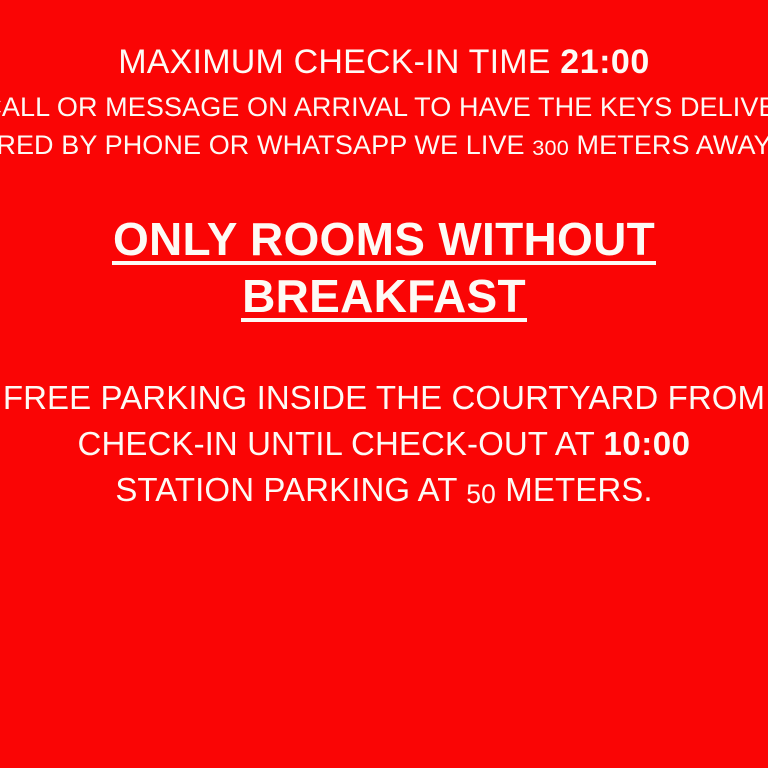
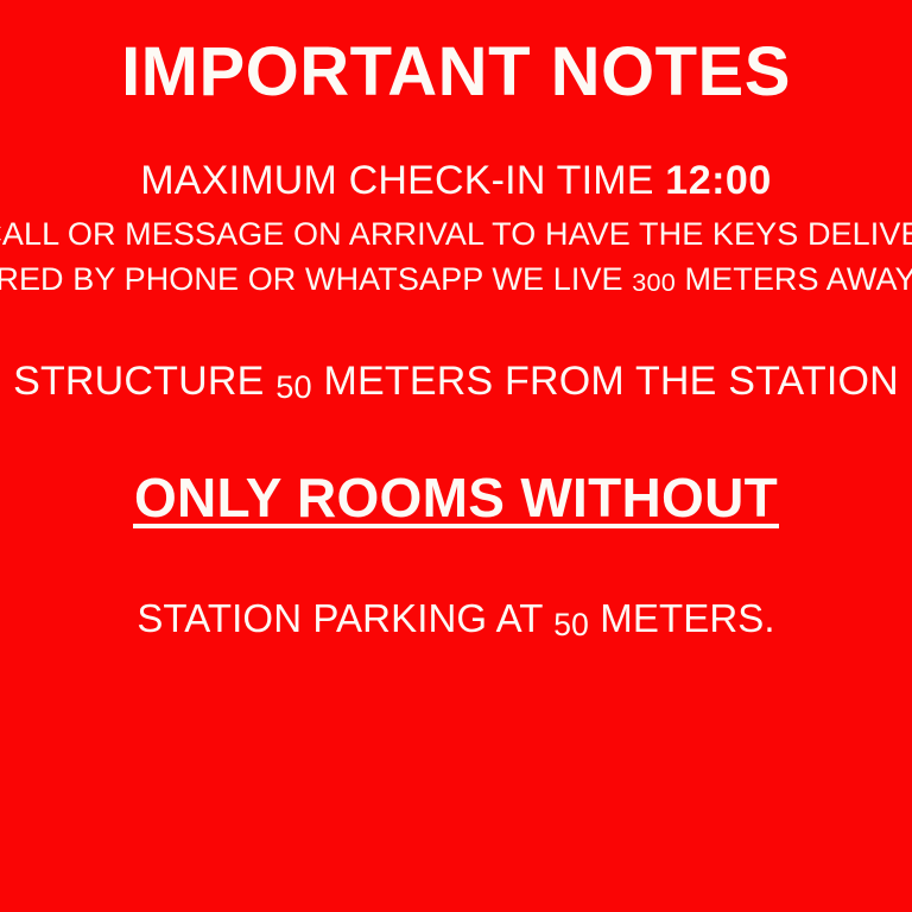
+ IMPORTANT NOTES
- MAXIMUM CHECK-IN TIME 21:00
+ MAXIMUM CHECK-IN TIME 12:00
  ALL OR MESSAGE ON ARRIVAL TO HAVE THE KEYS DELIV
  RED BY PHONE OR WHATSAPP WE LIVE 300 METERS AWAY
+ STRUCTURE 50 METERS FROM THE STATION
  ONLY ROOMS WITHOUT
- BREAKFAST
- FREE PARKING INSIDE THE COURTYARD FROM
- CHECK-IN UNTIL CHECK-OUT AT 10:00
  STATION PARKING AT 50 METERS.
